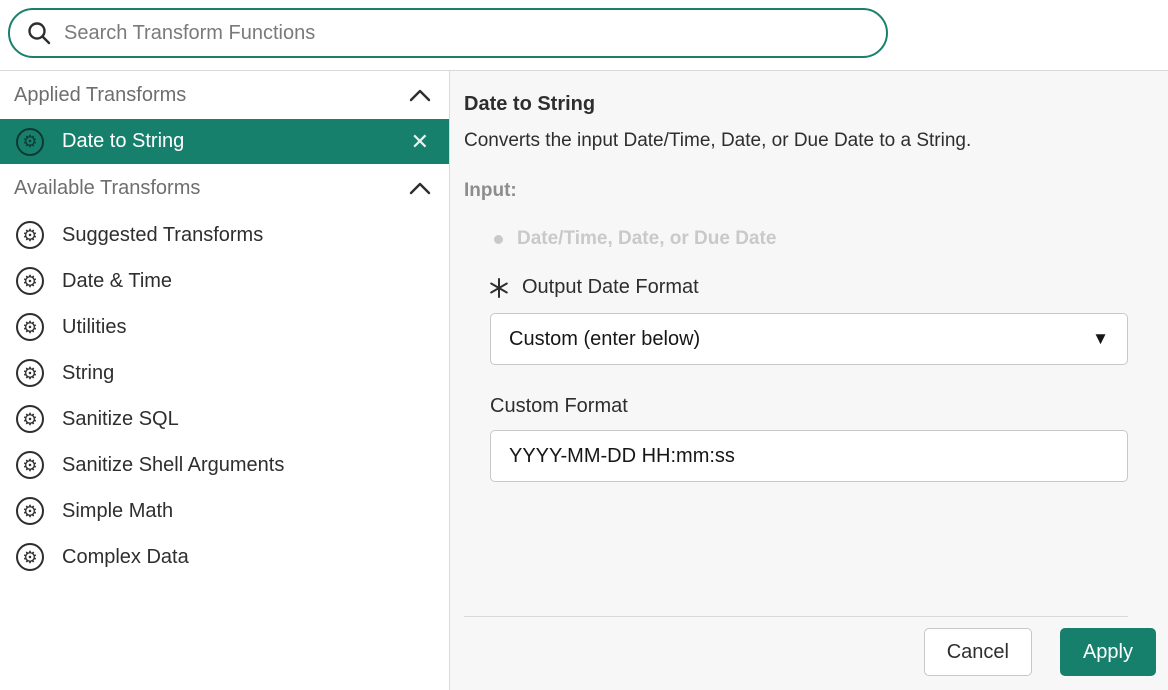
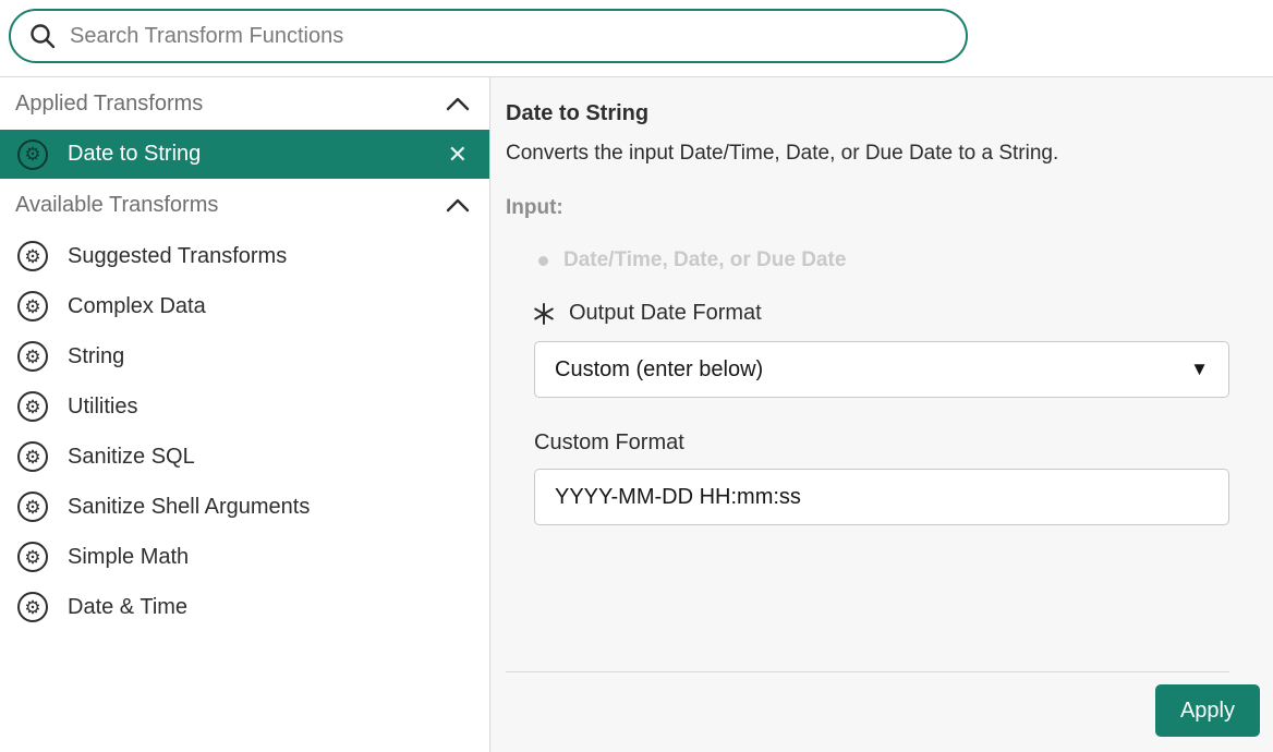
  Search Transform Functions
  Applied Transforms
  ⚙
  Date to String
  ✕
  Available Transforms
  ⚙
  Suggested Transforms
  ⚙
- Date & Time
+ Complex Data
  ⚙
- Utilities
+ String
  ⚙
- String
+ Utilities
  ⚙
  Sanitize SQL
  ⚙
  Sanitize Shell Arguments
  ⚙
  Simple Math
  ⚙
- Complex Data
+ Date & Time
  Date to String
  Converts the input Date/Time, Date, or Due Date to a String.
  Input:
  Date/Time, Date, or Due Date
  Output Date Format
  Custom (enter below)
  ▼
  Custom Format
  YYYY-MM-DD HH:mm:ss
- Cancel
  Apply
